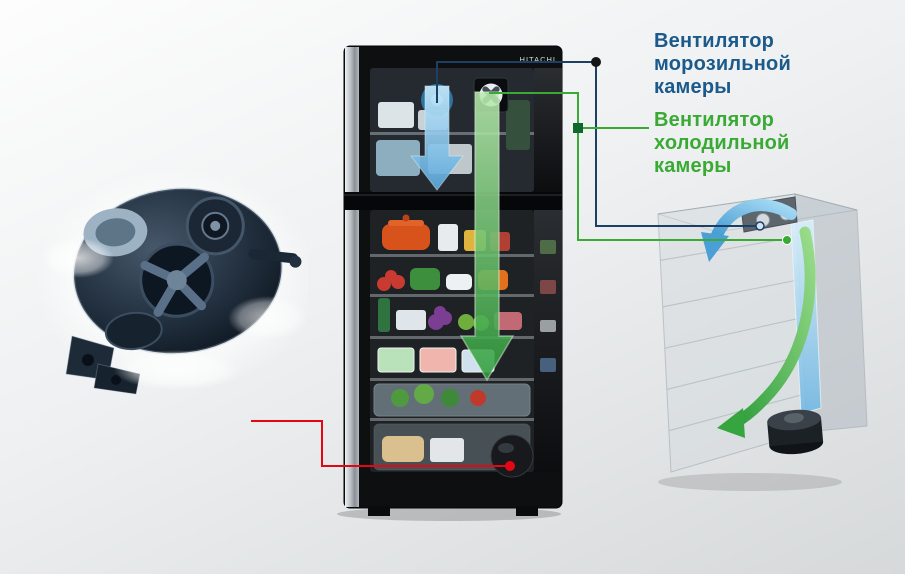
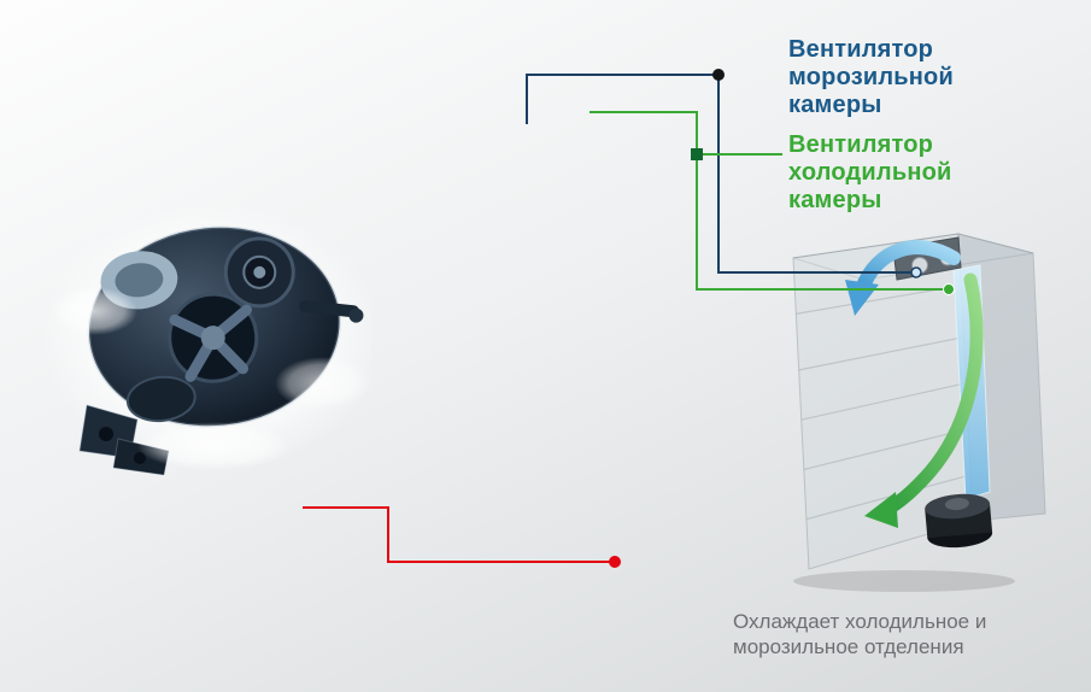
- HITACHI
  Вентилятор
  морозильной
  камеры
  Вентилятор
  холодильной
  камеры
+ Охлаждает холодильное и
+ морозильное отделения
